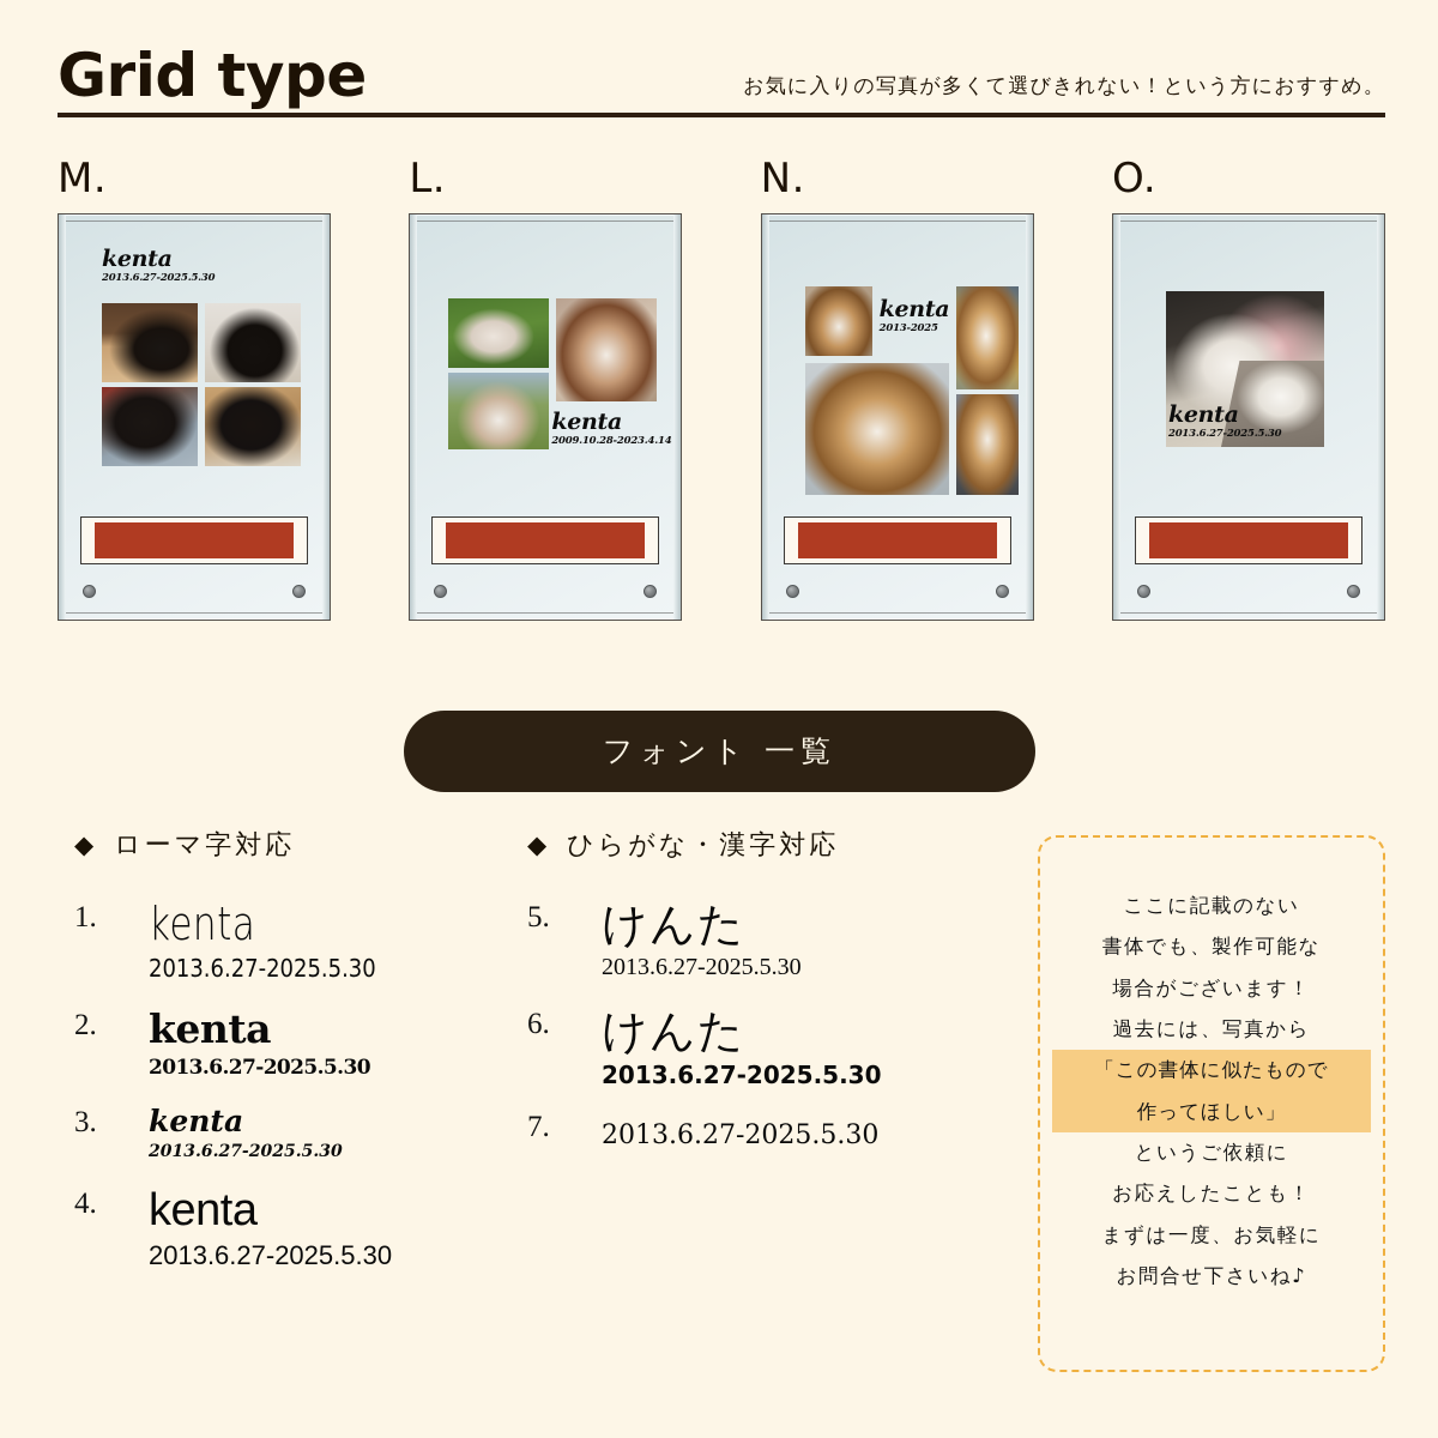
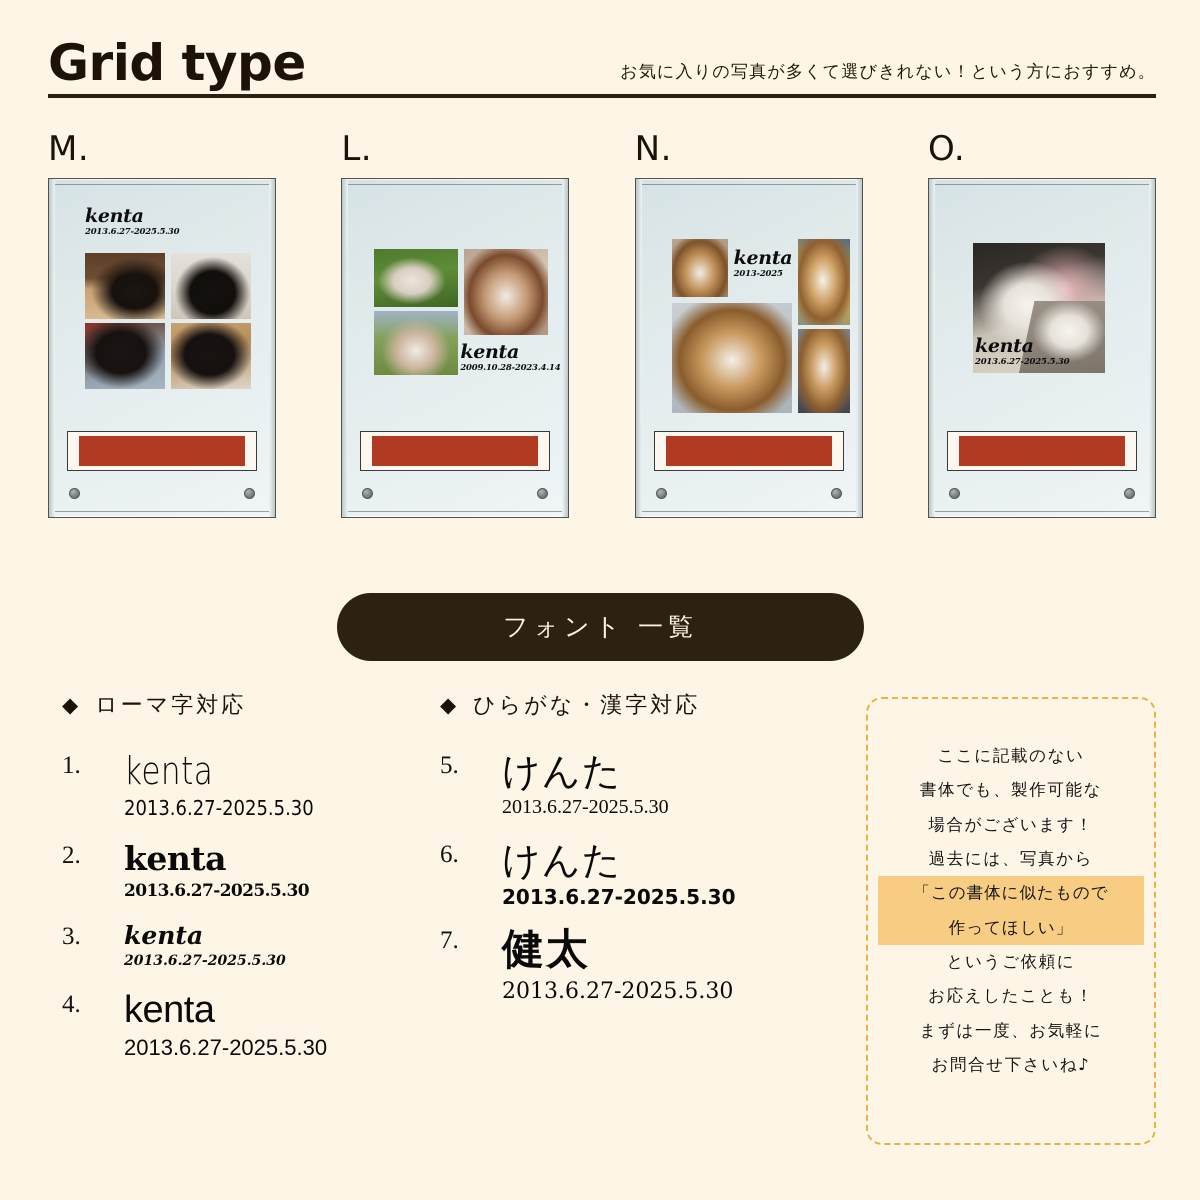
  Grid type
  お気に入りの写真が多くて選びきれない！という方におすすめ。
  M.
  kenta
  2013.6.27-2025.5.30
  L.
  kenta
  2009.10.28-2023.4.14
  N.
  kenta
  2013-2025
  O.
  kenta
  2013.6.27-2025.5.30
  フォント 一覧
  ◆
  ローマ字対応
  1.
  kenta
  2013.6.27-2025.5.30
  2.
  kenta
  2013.6.27-2025.5.30
  3.
  kenta
  2013.6.27-2025.5.30
  4.
  kenta
  2013.6.27-2025.5.30
  ◆
  ひらがな・漢字対応
  5.
  けんた
  2013.6.27-2025.5.30
  6.
  けんた
  2013.6.27-2025.5.30
  7.
+ 健太
  2013.6.27-2025.5.30
  ここに記載のない
  書体でも、製作可能な
  場合がございます！
  過去には、写真から
  「この書体に似たもので
  作ってほしい」
  というご依頼に
  お応えしたことも！
  まずは一度、お気軽に
  お問合せ下さいね♪
